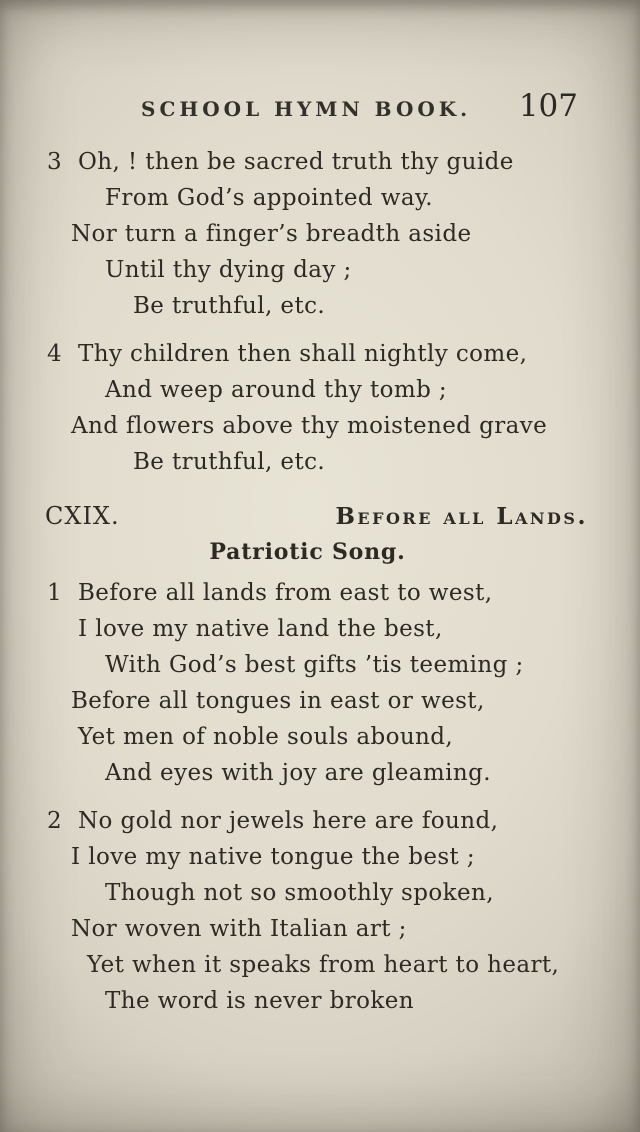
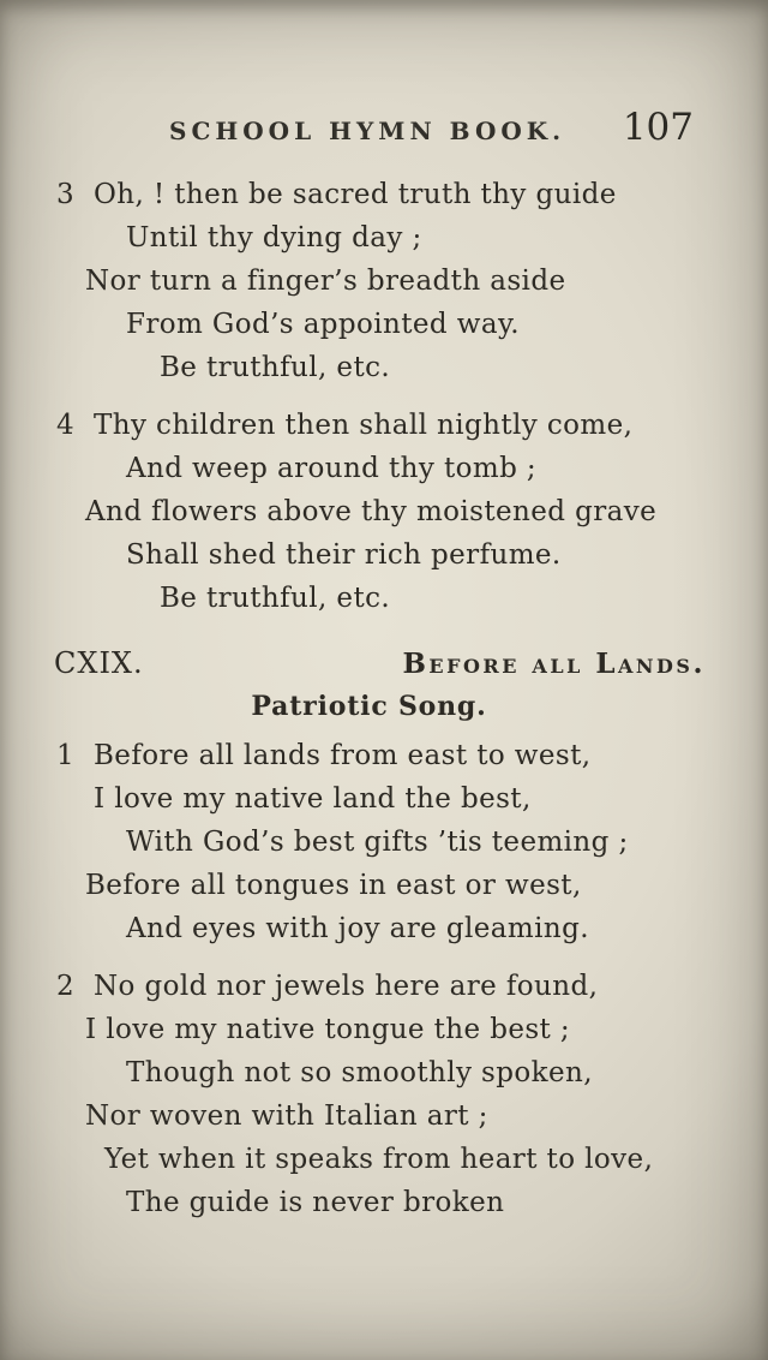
  SCHOOL HYMN BOOK.
  107
  3 Oh, ! then be sacred truth thy guide
- From God’s appointed way.
+ Until thy dying day ;
  Nor turn a finger’s breadth aside
- Until thy dying day ;
+ From God’s appointed way.
  Be truthful, etc.
  4 Thy children then shall nightly come,
  And weep around thy tomb ;
  And flowers above thy moistened grave
+ Shall shed their rich perfume.
  Be truthful, etc.
  CXIX.
  Before all Lands.
  Patriotic Song.
  1 Before all lands from east to west,
  I love my native land the best,
  With God’s best gifts ’tis teeming ;
  Before all tongues in east or west,
- Yet men of noble souls abound,
  And eyes with joy are gleaming.
  2 No gold nor jewels here are found,
  I love my native tongue the best ;
  Though not so smoothly spoken,
  Nor woven with Italian art ;
- Yet when it speaks from heart to heart,
+ Yet when it speaks from heart to love,
- The word is never broken
+ The guide is never broken
